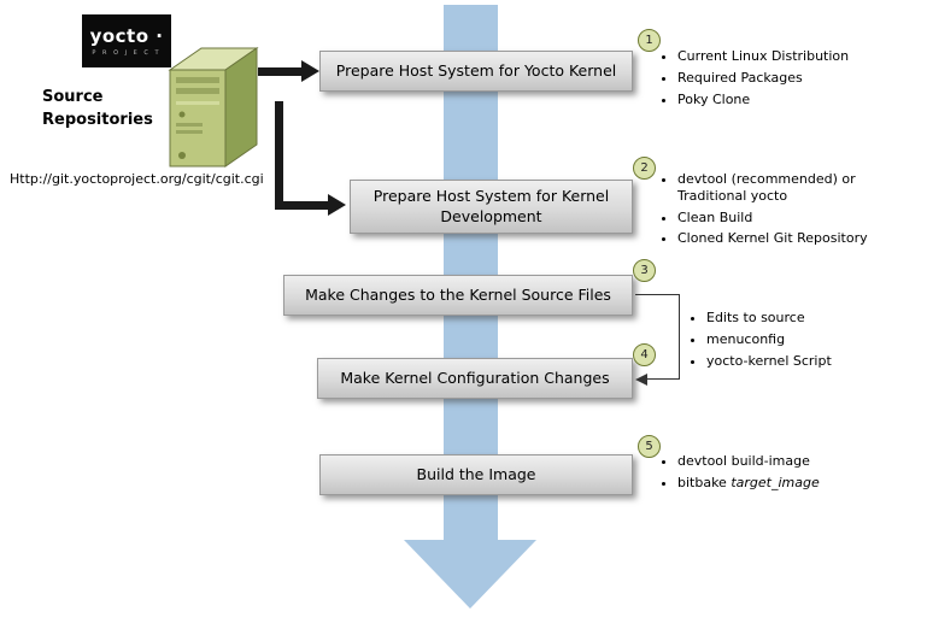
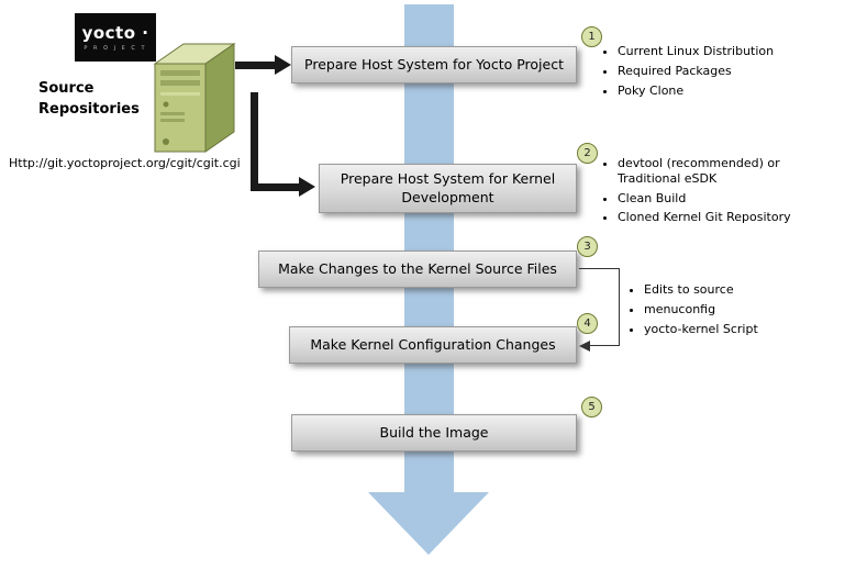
  yocto ·
  Source
  Repositories
  Http://git.yoctoproject.org/cgit/cgit.cgi
- Prepare Host System for Yocto Kernel
+ Prepare Host System for Yocto Project
  Prepare Host System for Kernel Development
  Make Changes to the Kernel Source Files
  Make Kernel Configuration Changes
  Build the Image
  1
  2
  3
  4
  5
  Current Linux Distribution
  Required Packages
  Poky Clone
- devtool (recommended) or Traditional yocto
+ devtool (recommended) or Traditional eSDK
  Clean Build
  Cloned Kernel Git Repository
  Edits to source
  menuconfig
  yocto-kernel Script
- devtool build-image
- bitbake target_image
